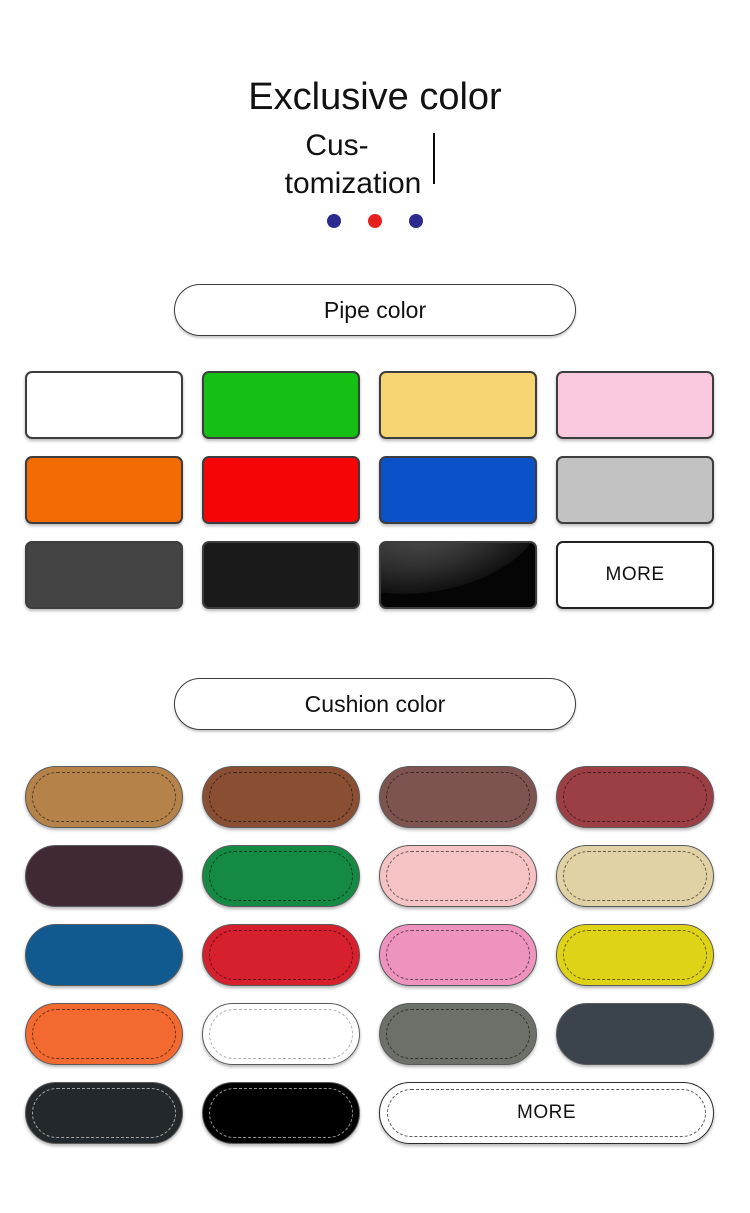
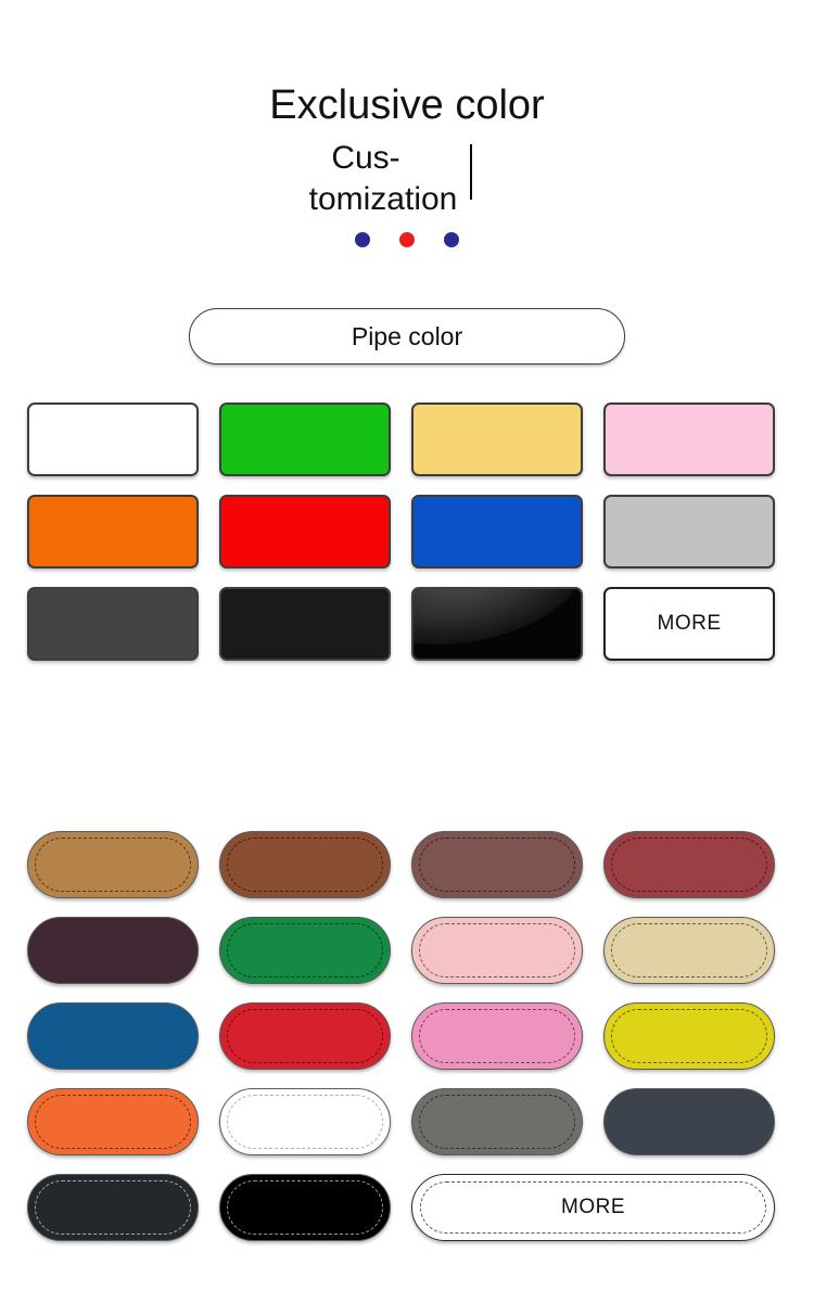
  Exclusive color
  Cus-
  tomization
  Pipe color
  MORE
- Cushion color
  MORE
